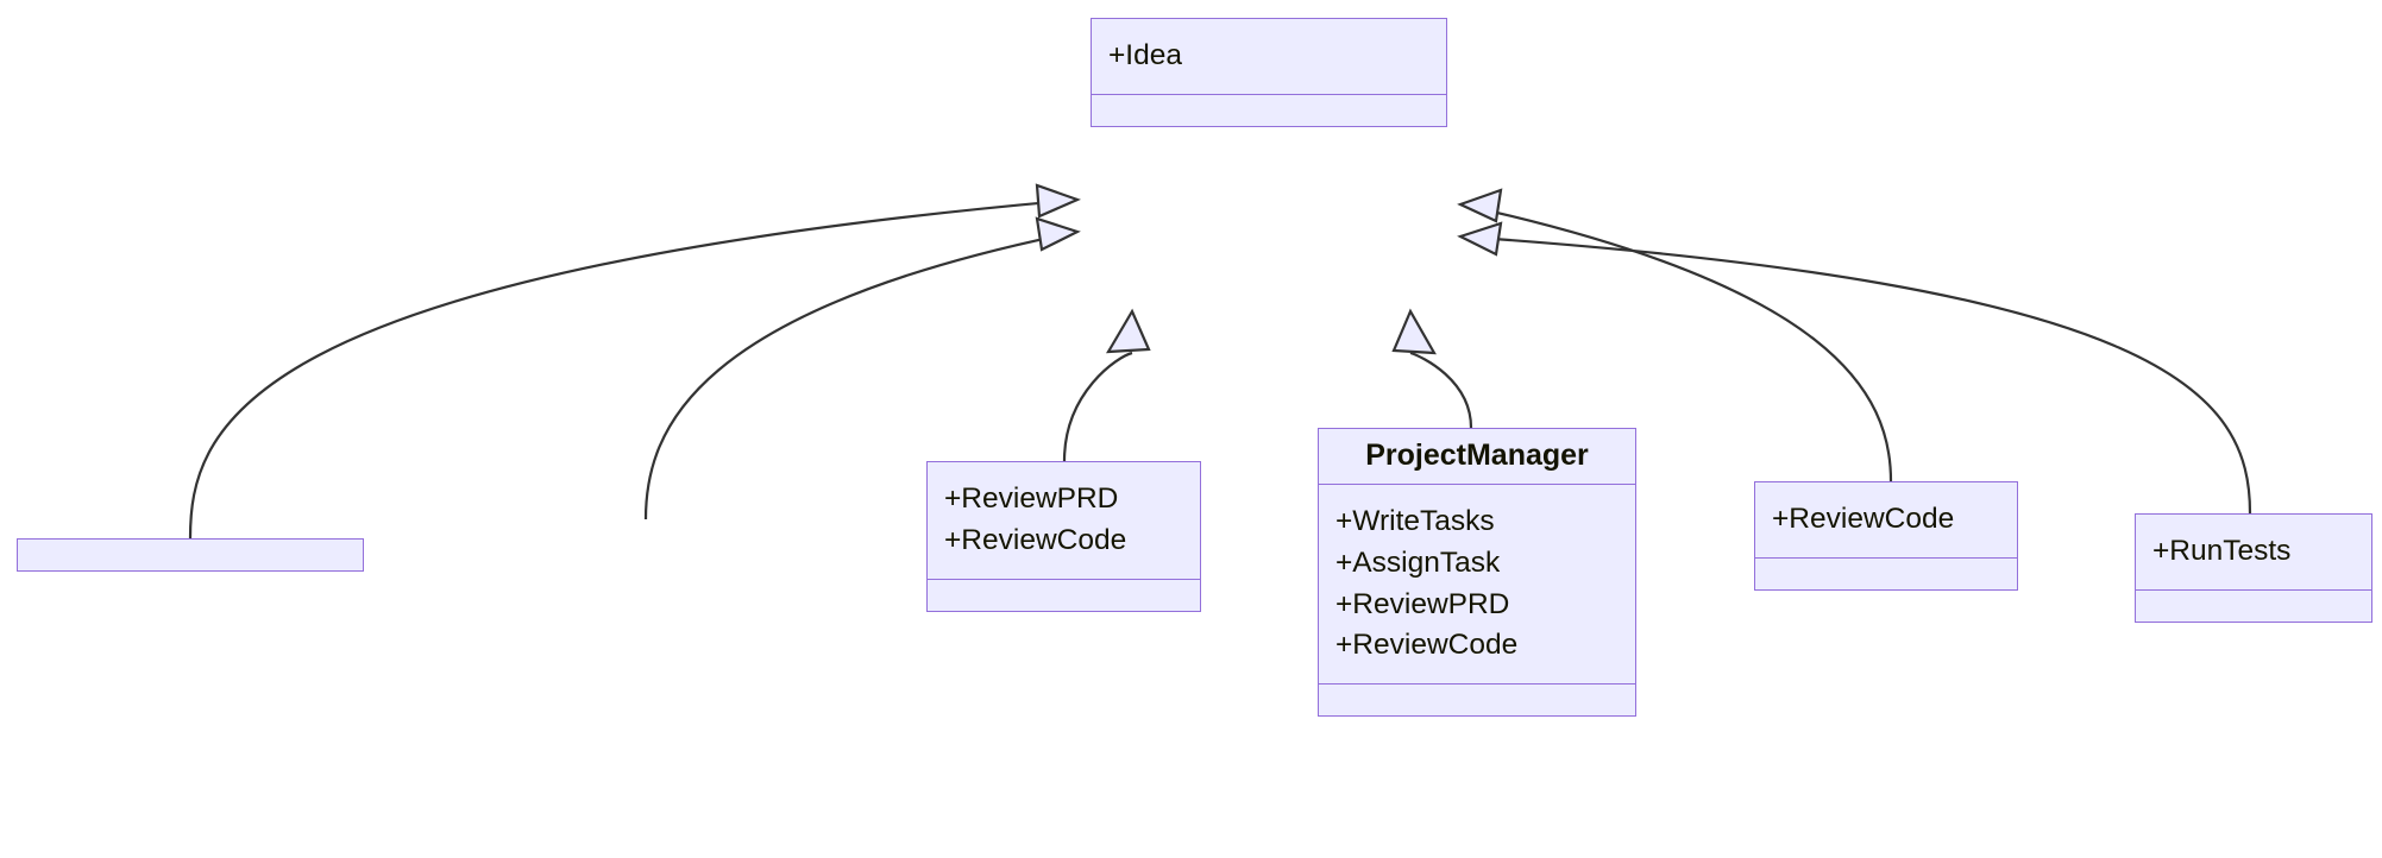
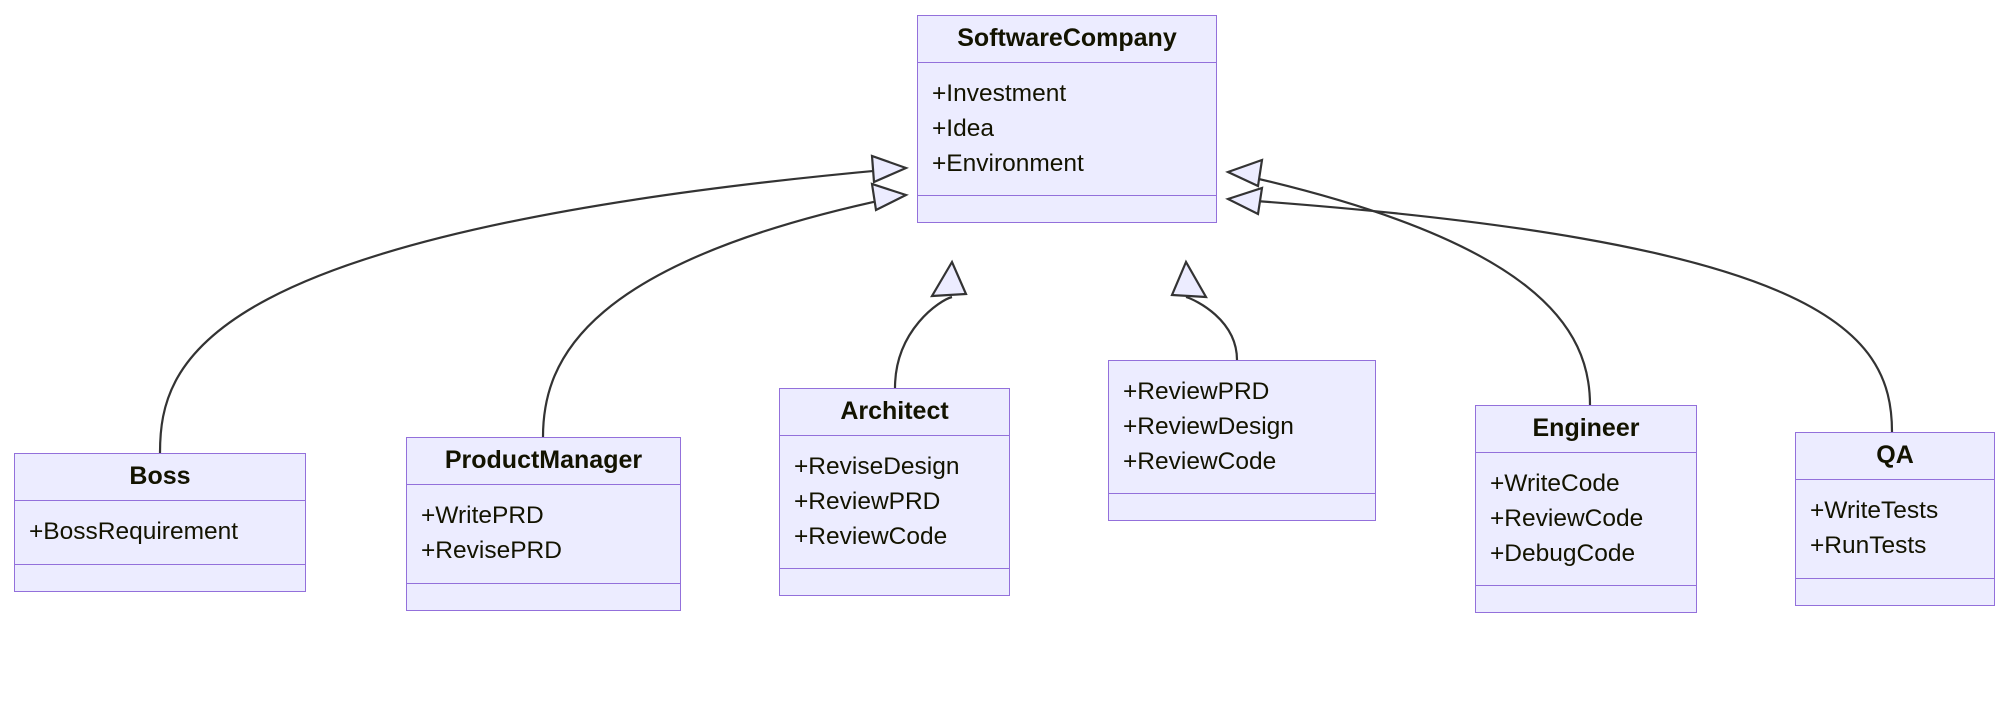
+ SoftwareCompany
+ +Investment
  +Idea
+ +Environment
+ Boss
+ +BossRequirement
+ ProductManager
+ +WritePRD
+ +RevisePRD
+ Architect
+ +ReviseDesign
  +ReviewPRD
  +ReviewCode
- ProjectManager
- +WriteTasks
- +AssignTask
  +ReviewPRD
+ +ReviewDesign
  +ReviewCode
+ Engineer
+ +WriteCode
  +ReviewCode
+ +DebugCode
+ QA
+ +WriteTests
  +RunTests
